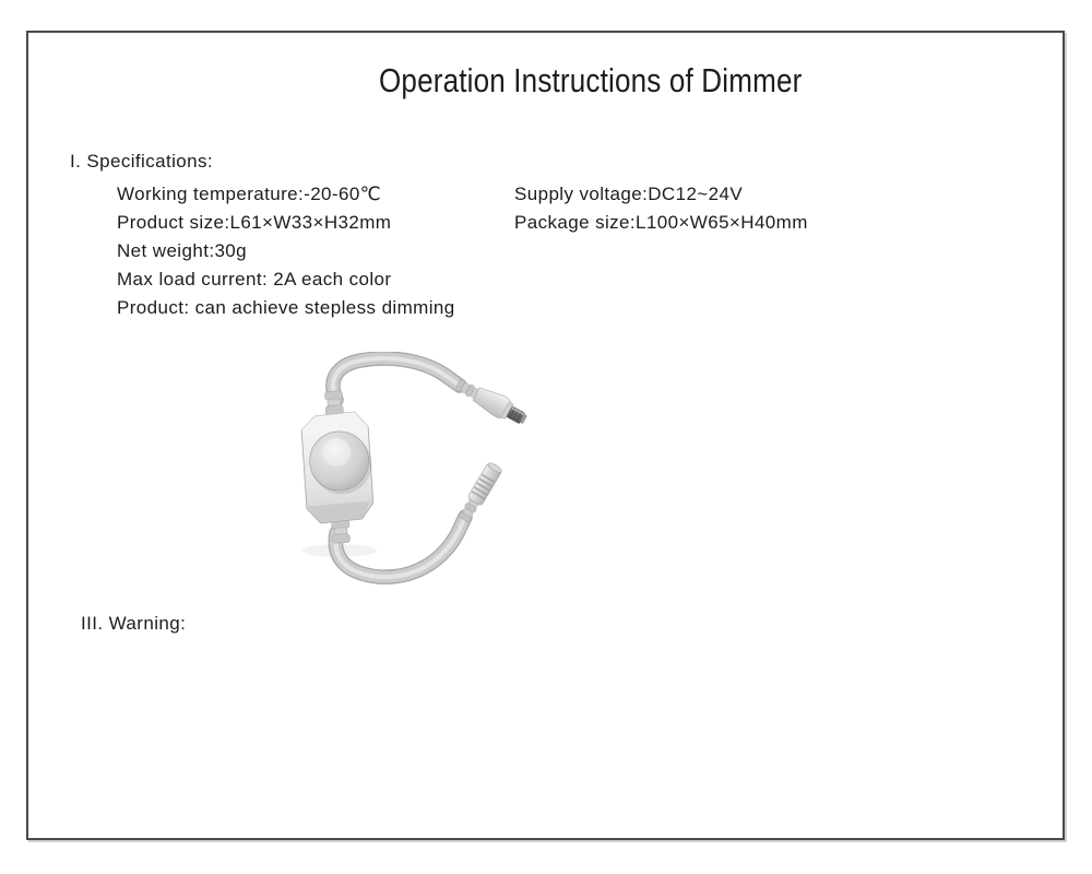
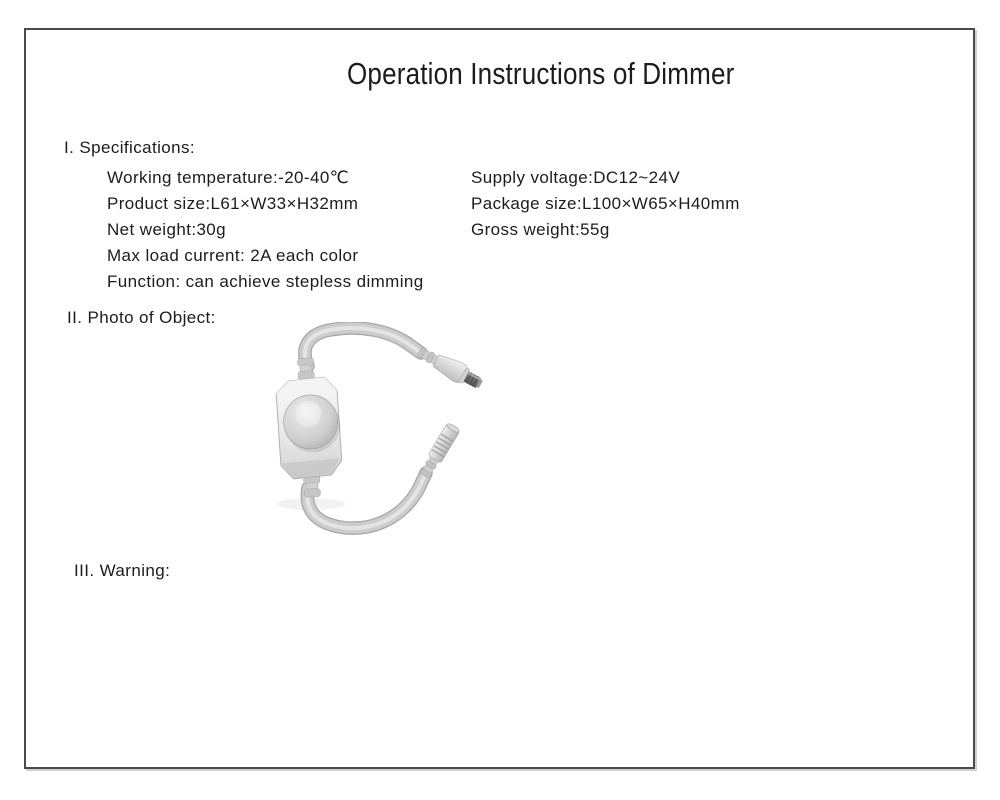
  Operation Instructions of Dimmer
  I. Specifications:
- Working temperature:-20-60℃
+ Working temperature:-20-40℃
  Product size:L61×W33×H32mm
  Net weight:30g
  Max load current: 2A each color
- Product: can achieve stepless dimming
+ Function: can achieve stepless dimming
  Supply voltage:DC12~24V
  Package size:L100×W65×H40mm
+ Gross weight:55g
+ II. Photo of Object:
  III. Warning:
